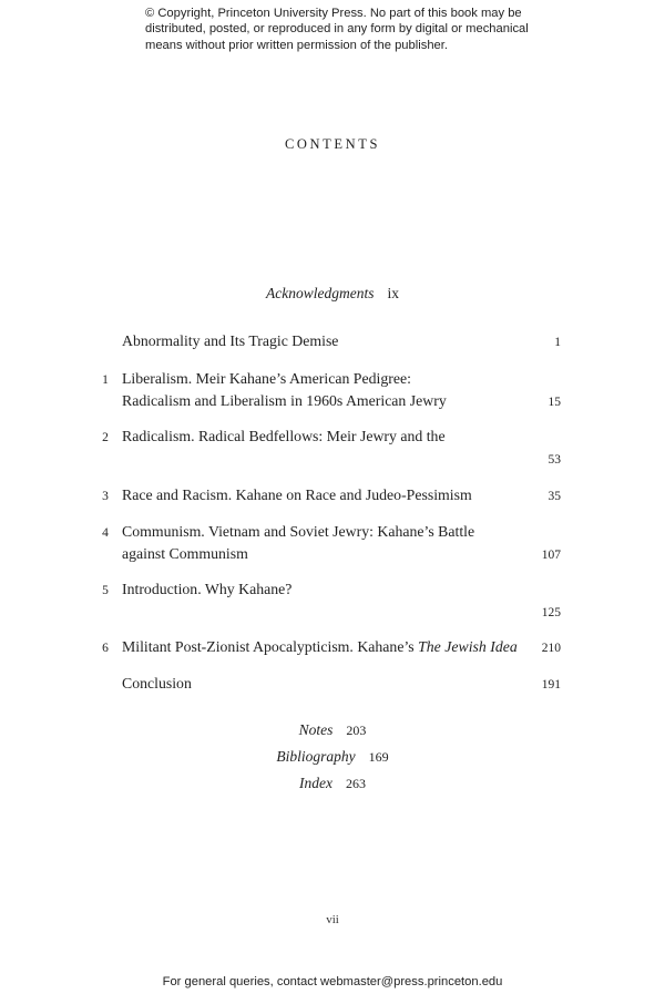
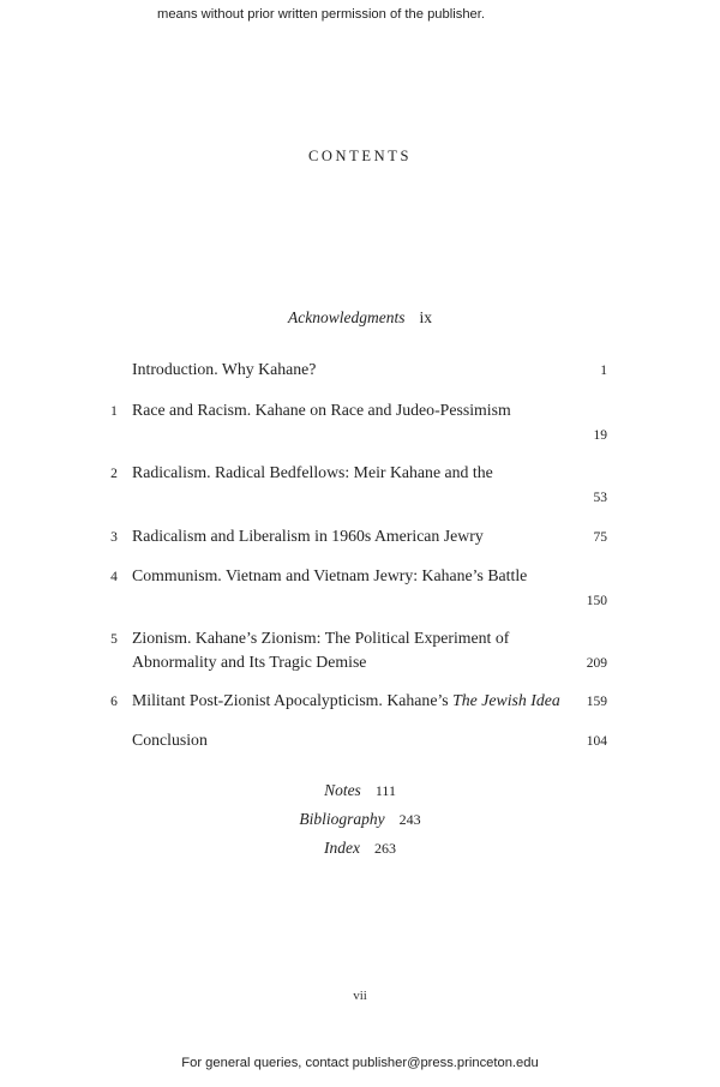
- © Copyright, Princeton University Press. No part of this book may be
- distributed, posted, or reproduced in any form by digital or mechanical
  means without prior written permission of the publisher.
  CONTENTS
  Acknowledgments ix
- Abnormality and Its Tragic Demise
+ Introduction. Why Kahane?
  1
  1
- Liberalism. Meir Kahane’s American Pedigree:
- Radicalism and Liberalism in 1960s American Jewry
+ Race and Racism. Kahane on Race and Judeo-Pessimism
- 15
+ 19
  2
- Radicalism. Radical Bedfellows: Meir Jewry and the
+ Radicalism. Radical Bedfellows: Meir Kahane and the
  53
  3
- Race and Racism. Kahane on Race and Judeo-Pessimism
+ Radicalism and Liberalism in 1960s American Jewry
- 35
+ 75
  4
- Communism. Vietnam and Soviet Jewry: Kahane’s Battle
+ Communism. Vietnam and Vietnam Jewry: Kahane’s Battle
- against Communism
- 107
+ 150
  5
+ Zionism. Kahane’s Zionism: The Political Experiment of
- Introduction. Why Kahane?
+ Abnormality and Its Tragic Demise
- 125
+ 209
  6
  Militant Post-Zionist Apocalypticism. Kahane’s The Jewish Idea
- 210
+ 159
  Conclusion
- 191
+ 104
- Notes 203
+ Notes 111
- Bibliography 169
+ Bibliography 243
  Index 263
  vii
- For general queries, contact webmaster@press.princeton.edu
+ For general queries, contact publisher@press.princeton.edu
